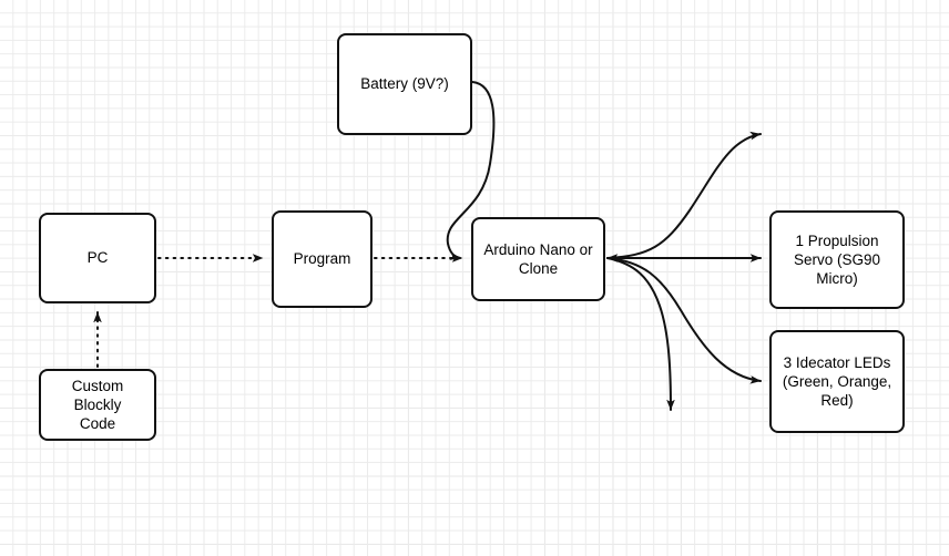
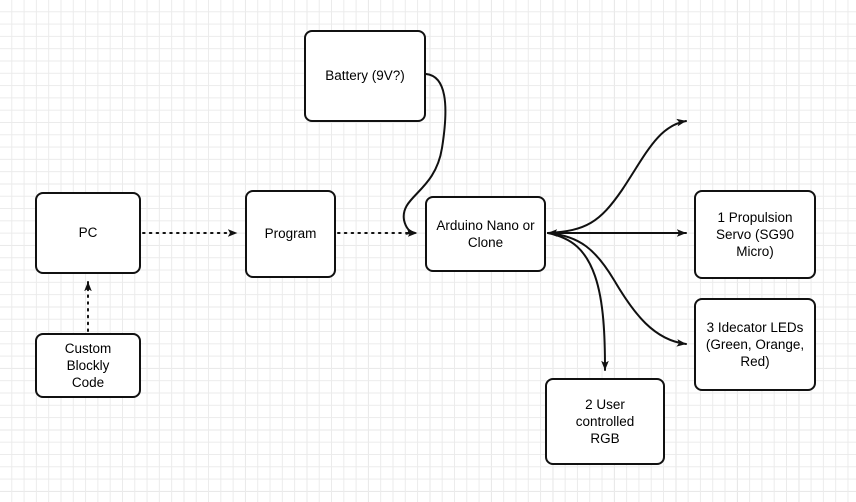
  PC
  Custom Blockly
  Code
  Program
  Battery (9V?)
  Arduino Nano or
  Clone
  1 Propulsion
  Servo (SG90
  Micro)
  3 Idecator LEDs
  (Green, Orange,
  Red)
+ 2 User controlled
+ RGB
